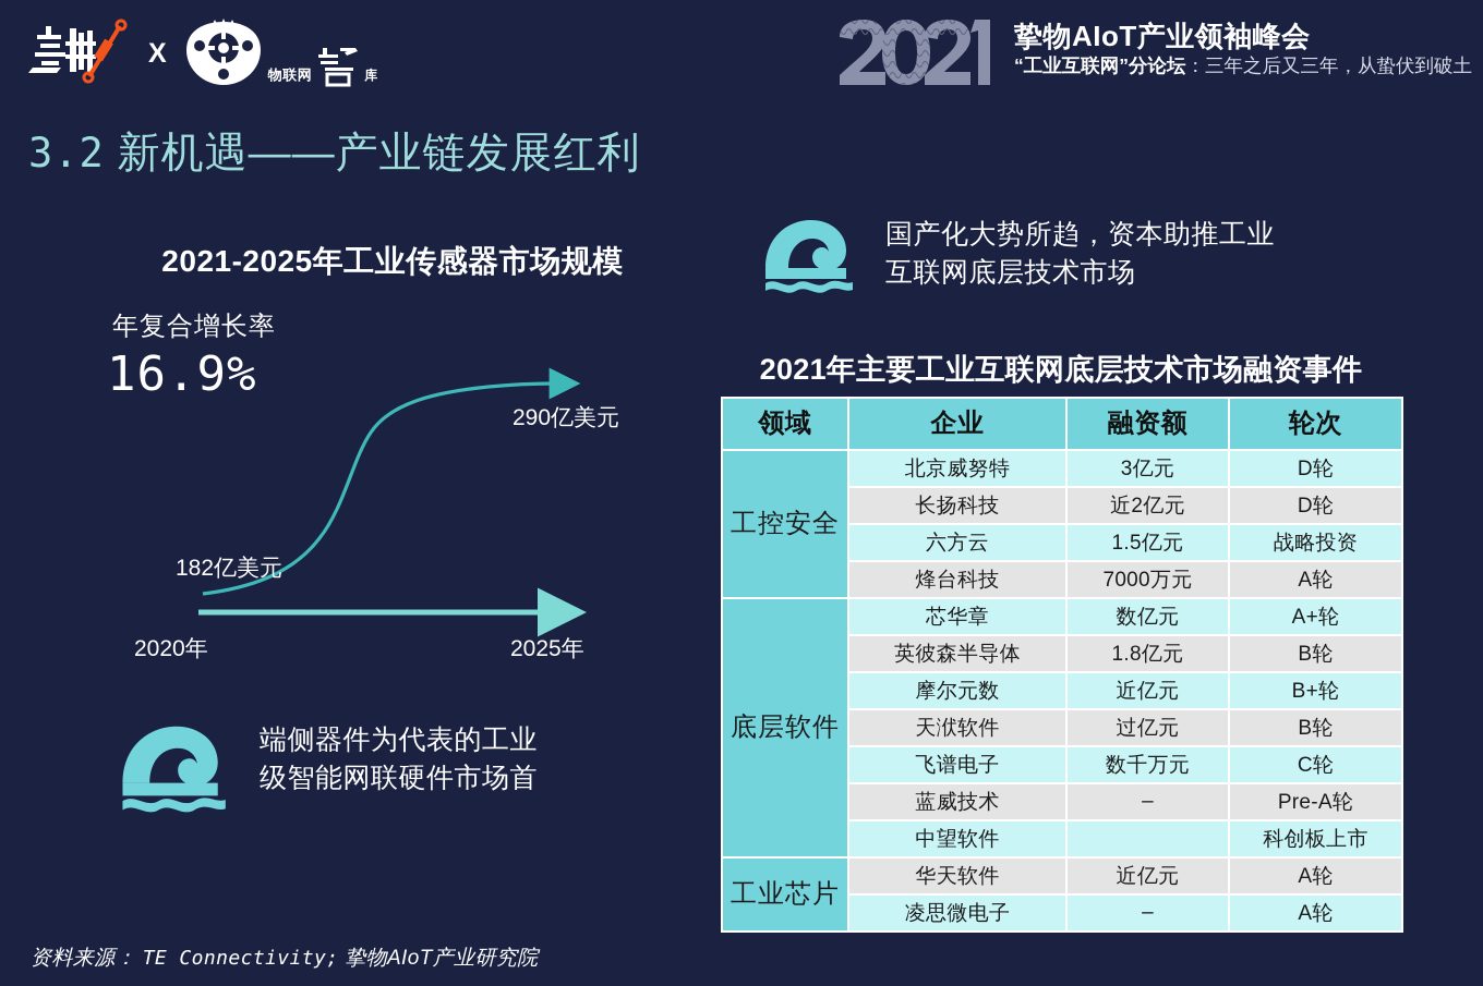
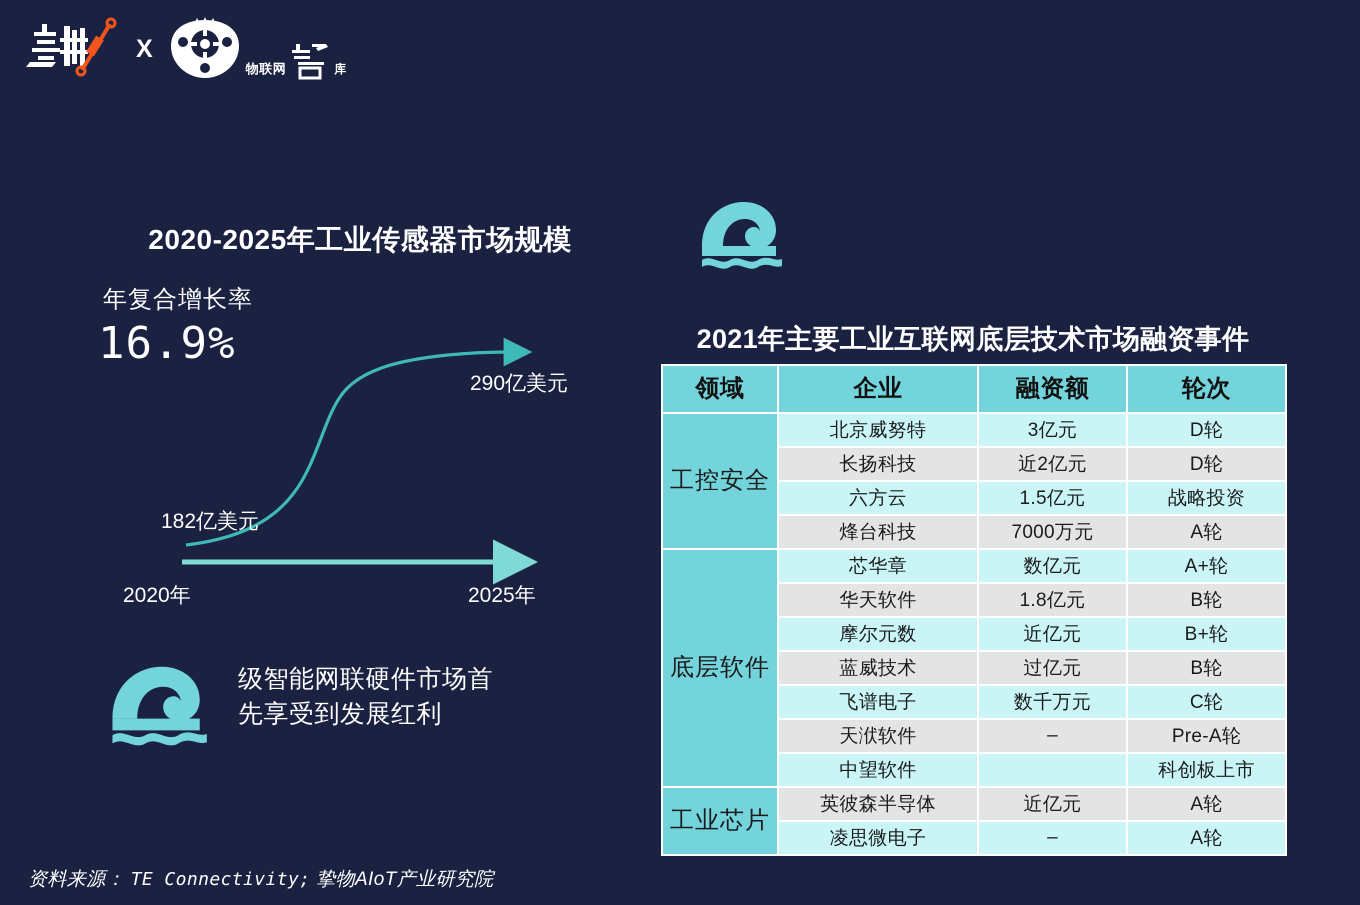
  X
  物联网
  库
- 挚物AIoT产业领袖峰会
- “工业互联网”分论坛：三年之后又三年，从蛰伏到破土
- 3.2 新机遇——产业链发展红利
- 2021-2025年工业传感器市场规模
+ 2020-2025年工业传感器市场规模
  年复合增长率
  16.9%
  290亿美元
  182亿美元
  2020年
  2025年
- 国产化大势所趋，资本助推工业
- 互联网底层技术市场
- 端侧器件为代表的工业
  级智能网联硬件市场首
+ 先享受到发展红利
  2021年主要工业互联网底层技术市场融资事件
  领域	企业	融资额	轮次
  工控安全	北京威努特	3亿元	D轮
  长扬科技	近2亿元	D轮
  六方云	1.5亿元	战略投资
  烽台科技	7000万元	A轮
  底层软件	芯华章	数亿元	A+轮
- 英彼森半导体	1.8亿元	B轮
+ 华天软件	1.8亿元	B轮
  摩尔元数	近亿元	B+轮
- 天洑软件	过亿元	B轮
+ 蓝威技术	过亿元	B轮
  飞谱电子	数千万元	C轮
- 蓝威技术	–	Pre-A轮
+ 天洑软件	–	Pre-A轮
  中望软件		科创板上市
- 工业芯片	华天软件	近亿元	A轮
+ 工业芯片	英彼森半导体	近亿元	A轮
  凌思微电子	–	A轮
  资料来源： TE Connectivity; 挚物AIoT产业研究院
